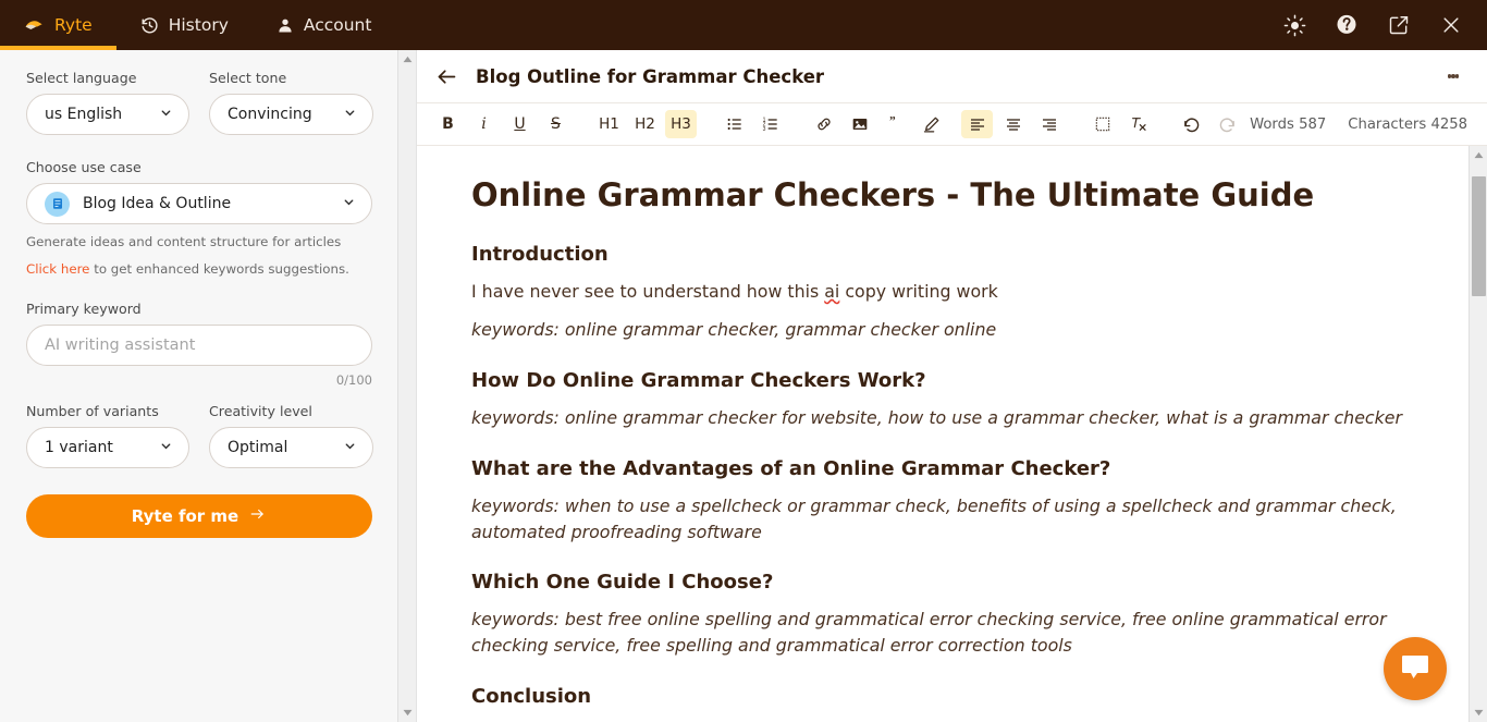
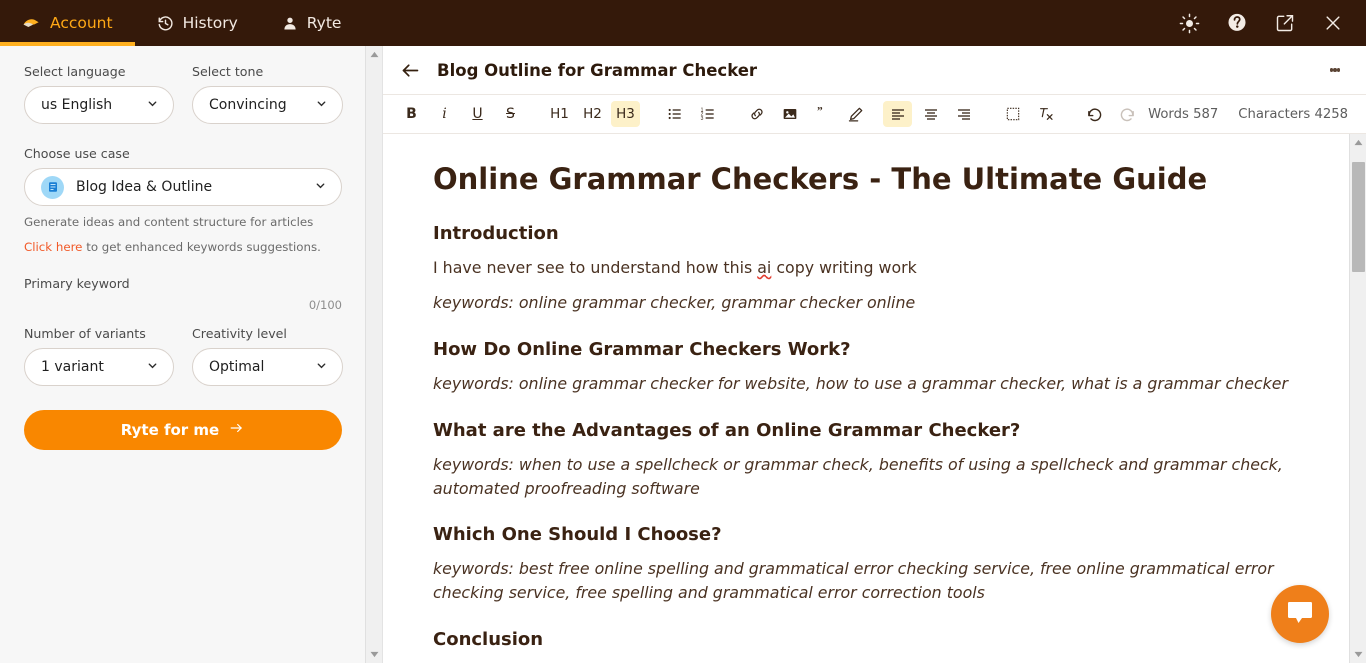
- Ryte
+ Account
  History
- Account
+ Ryte
  Select language
  us English
  Select tone
  Convincing
  Choose use case
  Blog Idea & Outline
  Generate ideas and content structure for articles
  Click here to get enhanced keywords suggestions.
  Primary keyword
- AI writing assistant
  0/100
  Number of variants
  1 variant
  Creativity level
  Optimal
  Ryte for me
  Blog Outline for Grammar Checker
  B
  i
  U
  S
  H1
  H2
  H3
  ”
  Words 587
  Characters 4258
  Online Grammar Checkers - The Ultimate Guide
  Introduction
  I have never see to understand how this ai copy writing work
  keywords: online grammar checker, grammar checker online
  How Do Online Grammar Checkers Work?
  keywords: online grammar checker for website, how to use a grammar checker, what is a grammar checker
  What are the Advantages of an Online Grammar Checker?
  keywords: when to use a spellcheck or grammar check, benefits of using a spellcheck and grammar check, automated proofreading software
- Which One Guide I Choose?
+ Which One Should I Choose?
  keywords: best free online spelling and grammatical error checking service, free online grammatical error checking service, free spelling and grammatical error correction tools
  Conclusion
